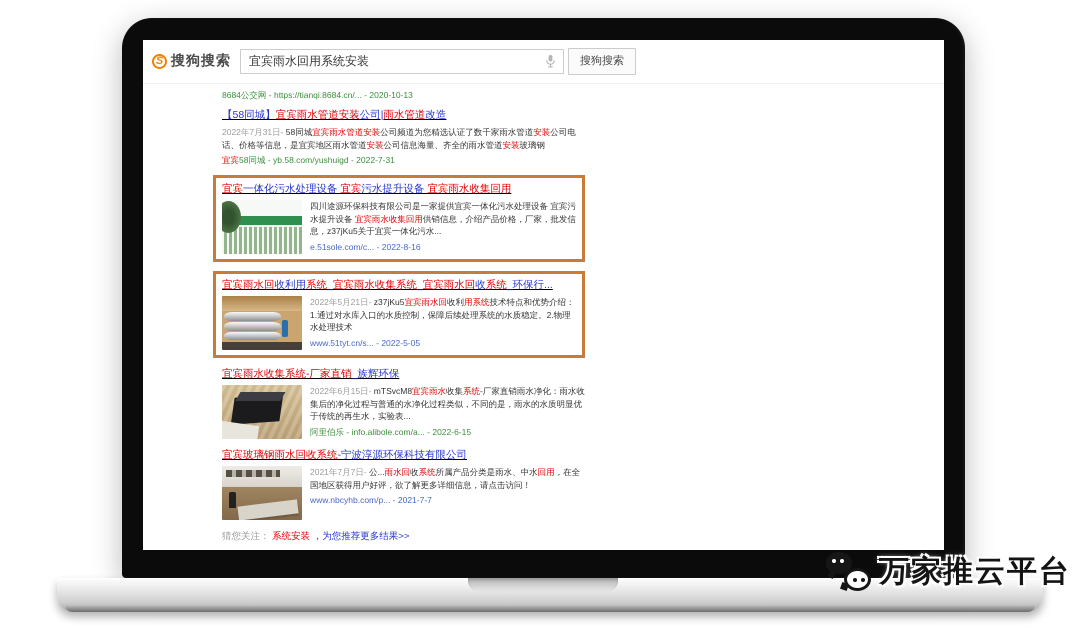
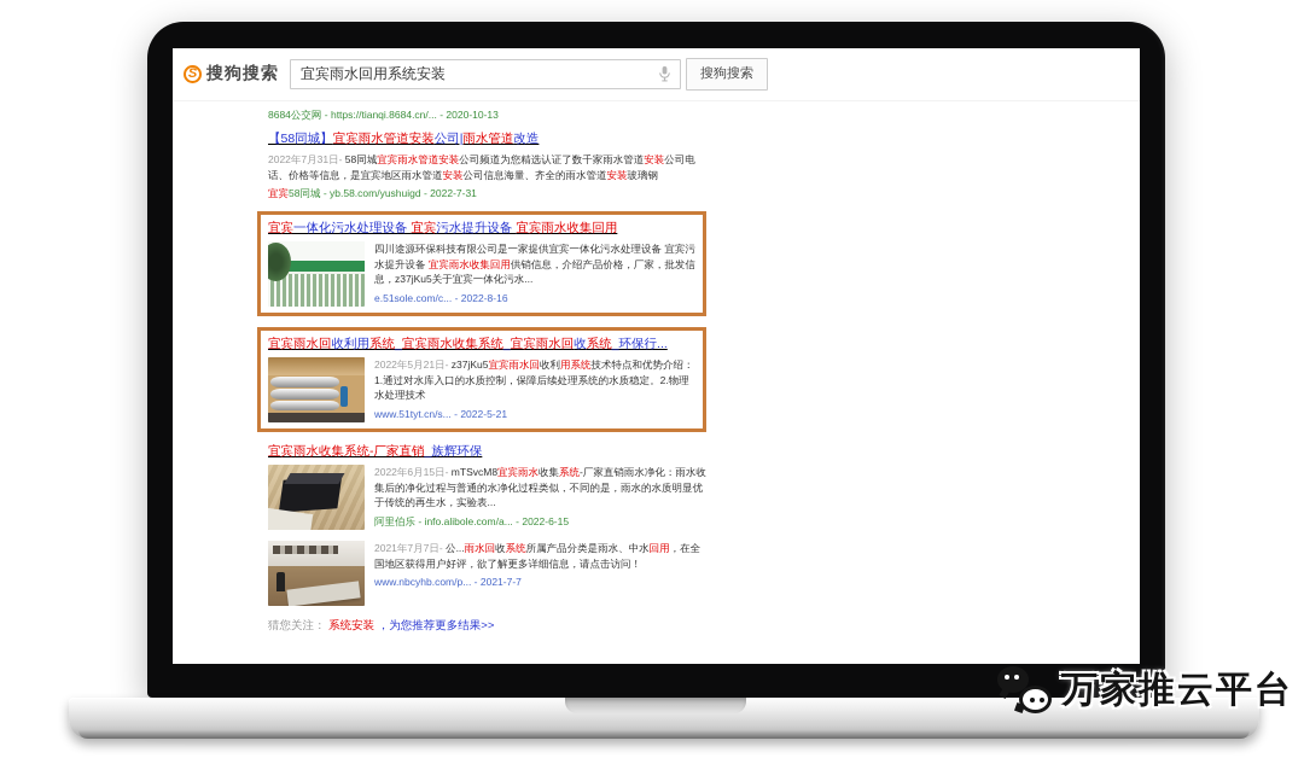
  S
  搜狗搜索
  宜宾雨水回用系统安装
  搜狗搜索
  8684公交网 - https://tianqi.8684.cn/... - 2020-10-13
  【58同城】宜宾雨水管道安装公司|雨水管道改造
  2022年7月31日- 58同城宜宾雨水管道安装公司频道为您精选认证了数千家雨水管道安装公司电话、价格等信息，是宜宾地区雨水管道安装公司信息海量、齐全的雨水管道安装玻璃钢
  宜宾58同城 - yb.58.com/yushuigd - 2022-7-31
  宜宾一体化污水处理设备 宜宾污水提升设备 宜宾雨水收集回用
  四川途源环保科技有限公司是一家提供宜宾一体化污水处理设备 宜宾污水提升设备 宜宾雨水收集回用供销信息，介绍产品价格，厂家，批发信息，z37jKu5关于宜宾一体化污水...
  e.51sole.com/c... - 2022-8-16
  宜宾雨水回收利用系统_宜宾雨水收集系统_宜宾雨水回收系统_环保行...
  2022年5月21日- z37jKu5宜宾雨水回收利用系统技术特点和优势介绍：1.通过对水库入口的水质控制，保障后续处理系统的水质稳定。2.物理水处理技术
- www.51tyt.cn/s... - 2022-5-05
+ www.51tyt.cn/s... - 2022-5-21
  宜宾雨水收集系统-厂家直销_族辉环保
  2022年6月15日- mTSvcM8宜宾雨水收集系统-厂家直销雨水净化：雨水收集后的净化过程与普通的水净化过程类似，不同的是，雨水的水质明显优于传统的再生水，实验表...
  阿里伯乐 - info.alibole.com/a... - 2022-6-15
- 宜宾玻璃钢雨水回收系统-宁波淳源环保科技有限公司
  2021年7月7日- 公...雨水回收系统所属产品分类是雨水、中水回用，在全国地区获得用户好评，欲了解更多详细信息，请点击访问！
  www.nbcyhb.com/p... - 2021-7-7
  猜您关注： 系统安装 ，为您推荐更多结果>>
  万家推云平台
